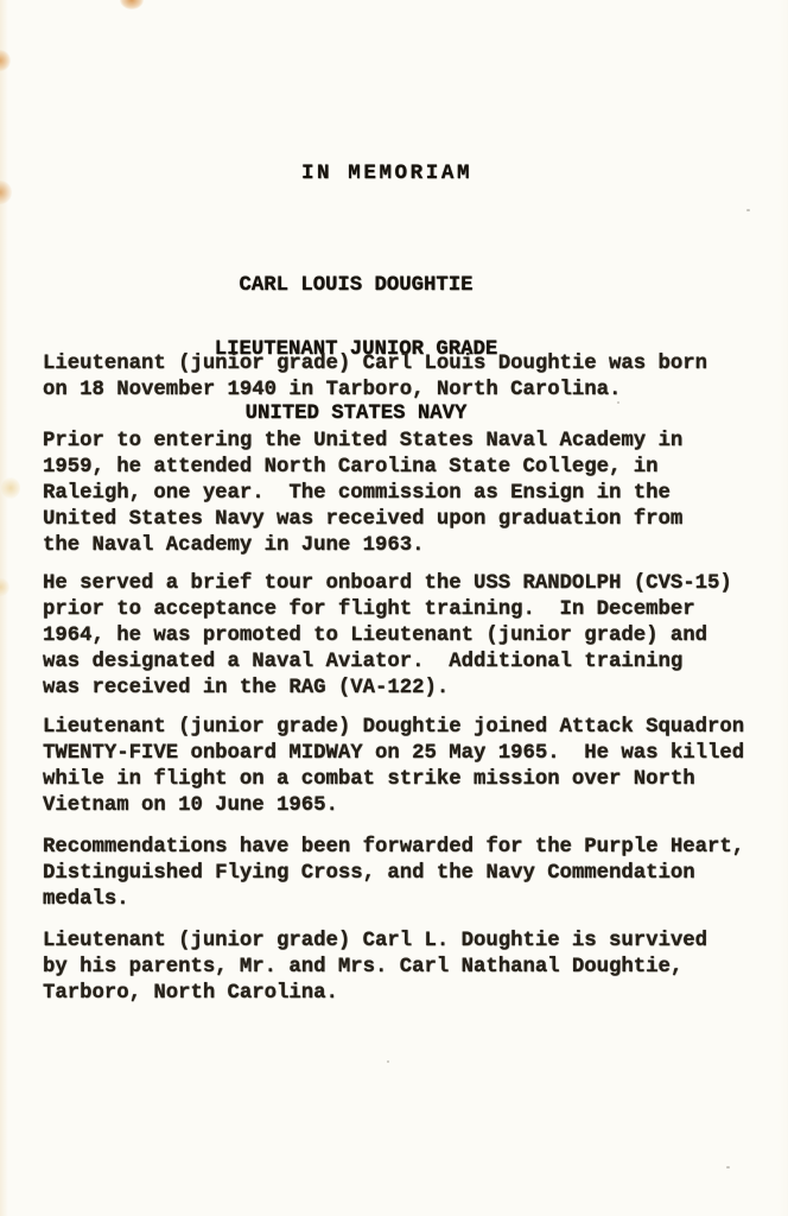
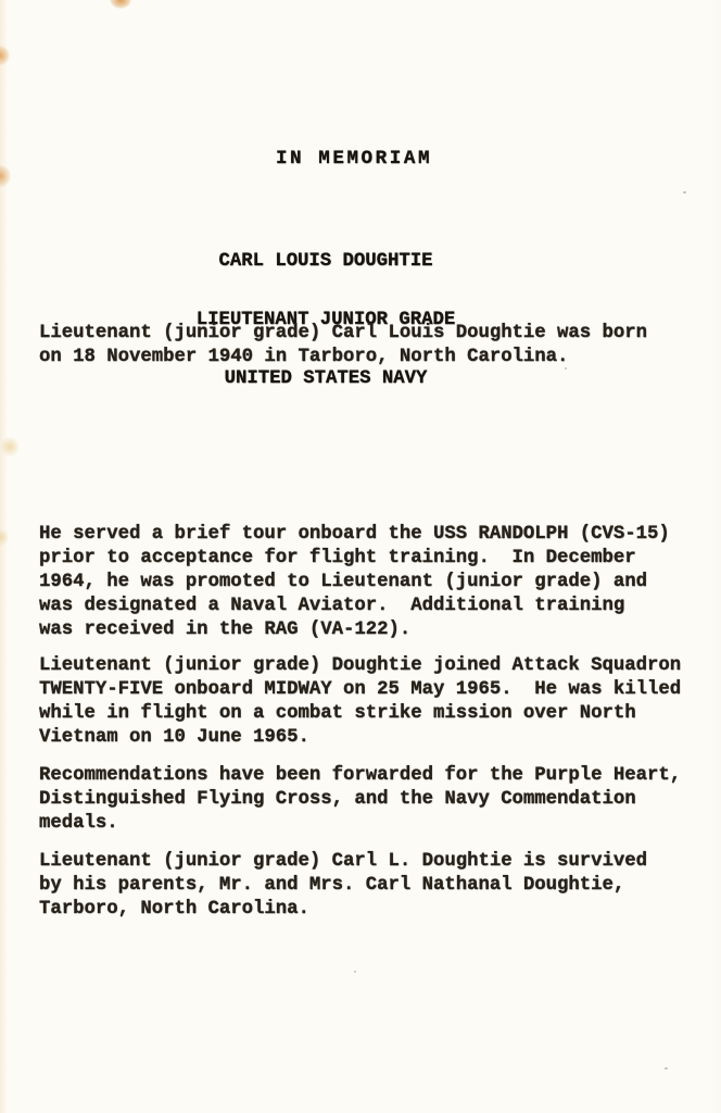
  IN MEMORIAM
  CARL LOUIS DOUGHTIE
  LIEUTENANT JUNIOR GRADE
  UNITED STATES NAVY
  Lieutenant (junior grade) Carl Louis Doughtie was born
  on 18 November 1940 in Tarboro, North Carolina.
- Prior to entering the United States Naval Academy in
- 1959, he attended North Carolina State College, in
- Raleigh, one year. The commission as Ensign in the
- United States Navy was received upon graduation from
- the Naval Academy in June 1963.
  He served a brief tour onboard the USS RANDOLPH (CVS-15)
  prior to acceptance for flight training. In December
  1964, he was promoted to Lieutenant (junior grade) and
  was designated a Naval Aviator. Additional training
  was received in the RAG (VA-122).
  Lieutenant (junior grade) Doughtie joined Attack Squadron
  TWENTY-FIVE onboard MIDWAY on 25 May 1965. He was killed
  while in flight on a combat strike mission over North
  Vietnam on 10 June 1965.
  Recommendations have been forwarded for the Purple Heart,
  Distinguished Flying Cross, and the Navy Commendation
  medals.
  Lieutenant (junior grade) Carl L. Doughtie is survived
  by his parents, Mr. and Mrs. Carl Nathanal Doughtie,
  Tarboro, North Carolina.
